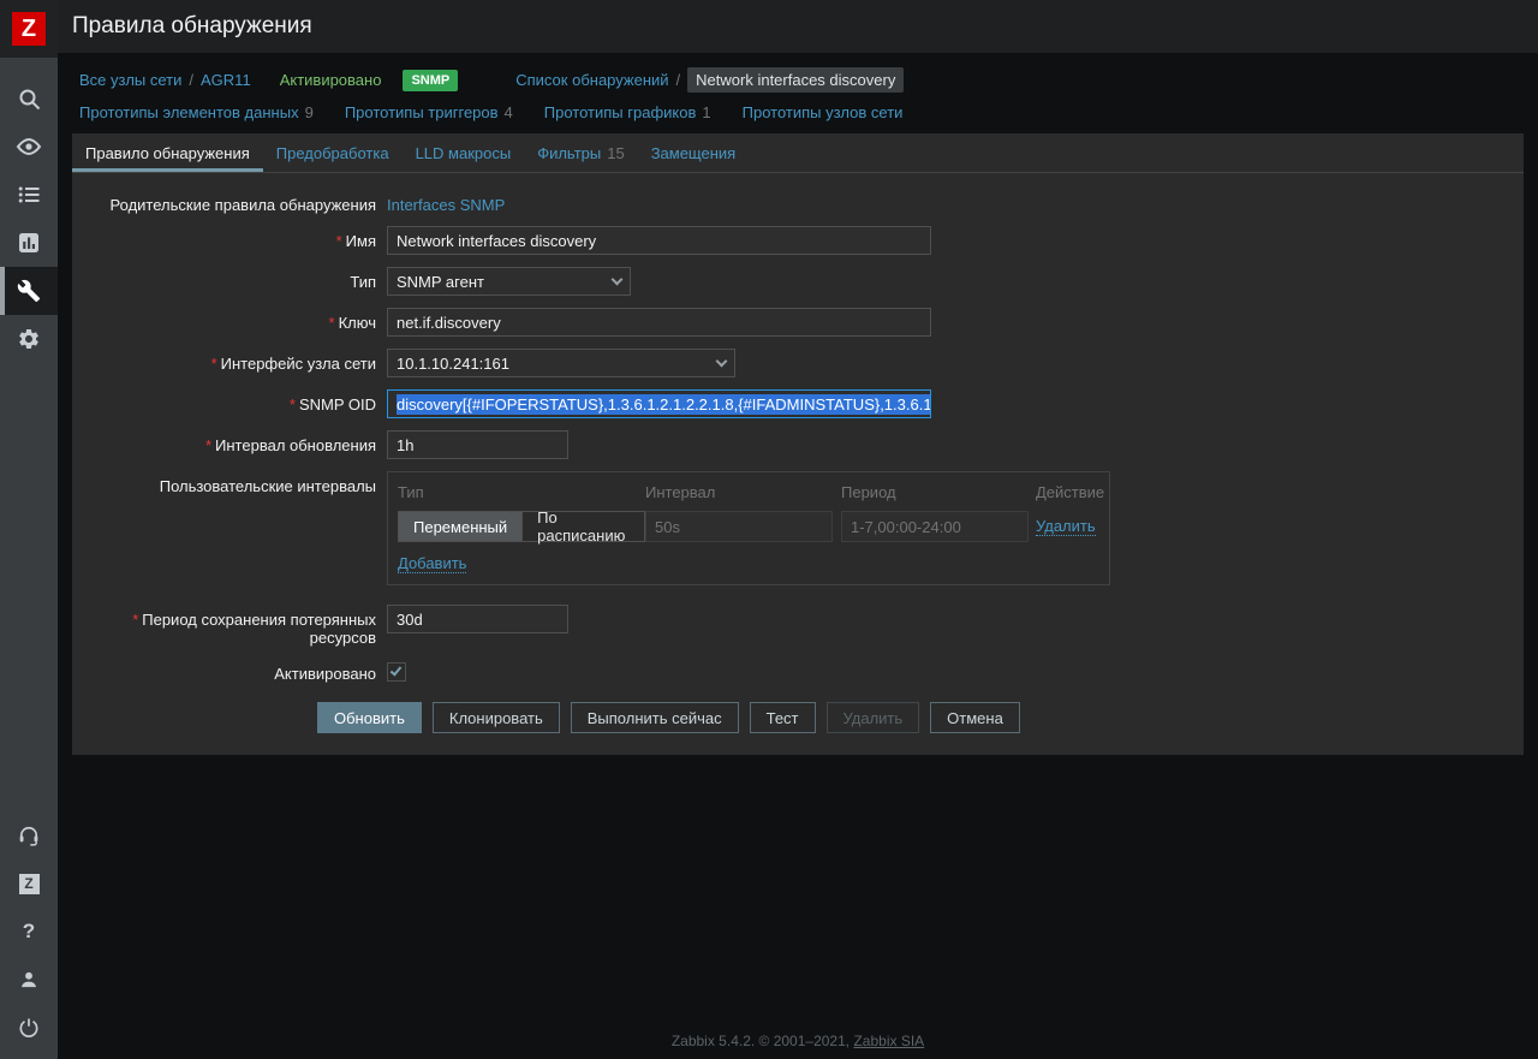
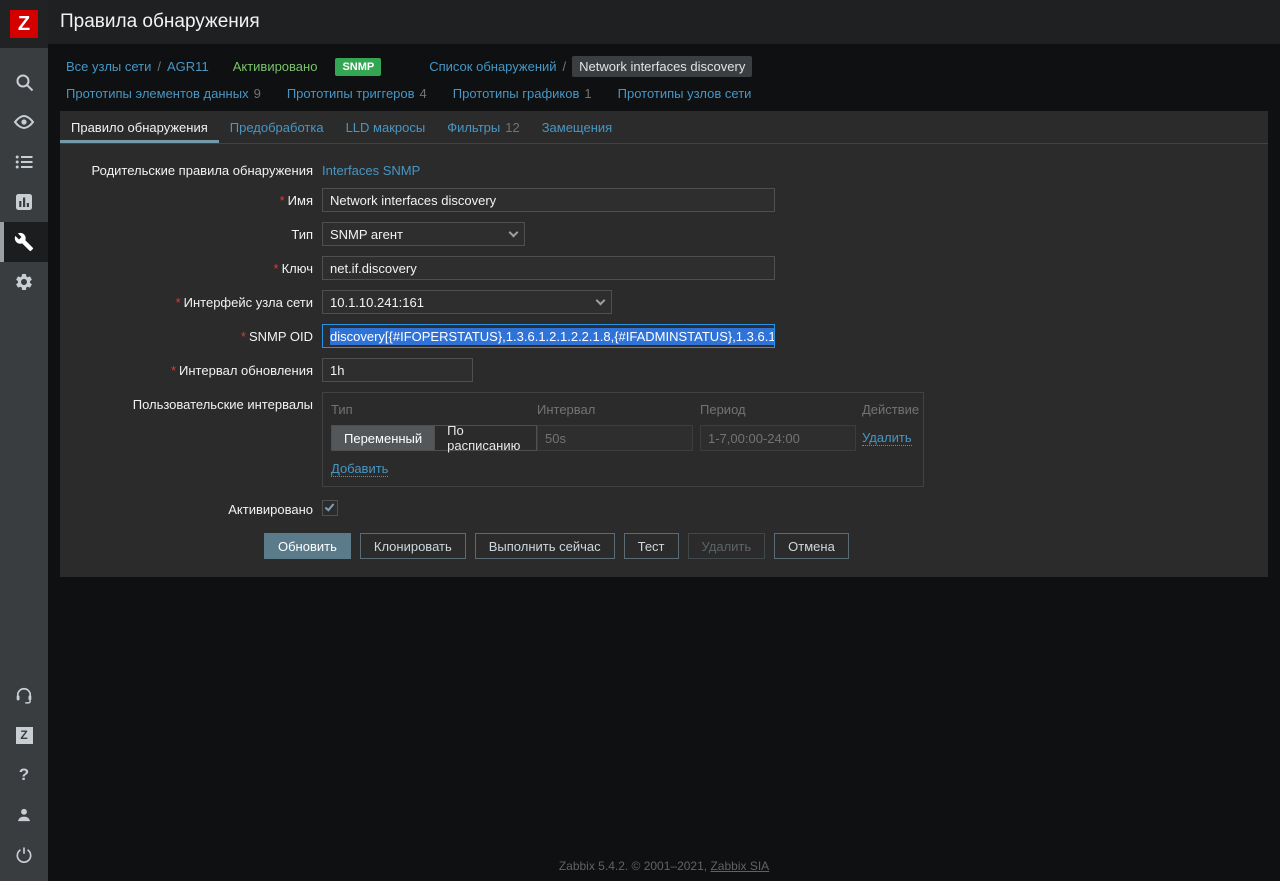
  Z
  Z
  ?
  Правила обнаружения
  Все узлы сети
  /
  AGR11
  Активировано
  SNMP
  Список обнаружений
  /
  Network interfaces discovery
  Прототипы элементов данных 9
  Прототипы триггеров 4
  Прототипы графиков 1
  Прототипы узлов сети
  Правило обнаружения
  Предобработка
  LLD макросы
- Фильтры 15
+ Фильтры 12
  Замещения
  Родительские правила обнаружения
  Interfaces SNMP
  * Имя
  Network interfaces discovery
  Тип
  SNMP агент
  * Ключ
  net.if.discovery
  * Интерфейс узла сети
  10.1.10.241:161
  * SNMP OID
  discovery[{#IFOPERSTATUS},1.3.6.1.2.1.2.2.1.8,{#IFADMINSTATUS},1.3.6.1
  * Интервал обновления
  1h
  Пользовательские интервалы
  Тип
  Интервал
  Период
  Действие
  Переменный
  По расписанию
  50s
  1-7,00:00-24:00
  Удалить
  Добавить
- * Период сохранения потерянных ресурсов
- 30d
  Активировано
  Обновить
  Клонировать
  Выполнить сейчас
  Тест
  Удалить
  Отмена
  Zabbix 5.4.2. © 2001–2021, Zabbix SIA
